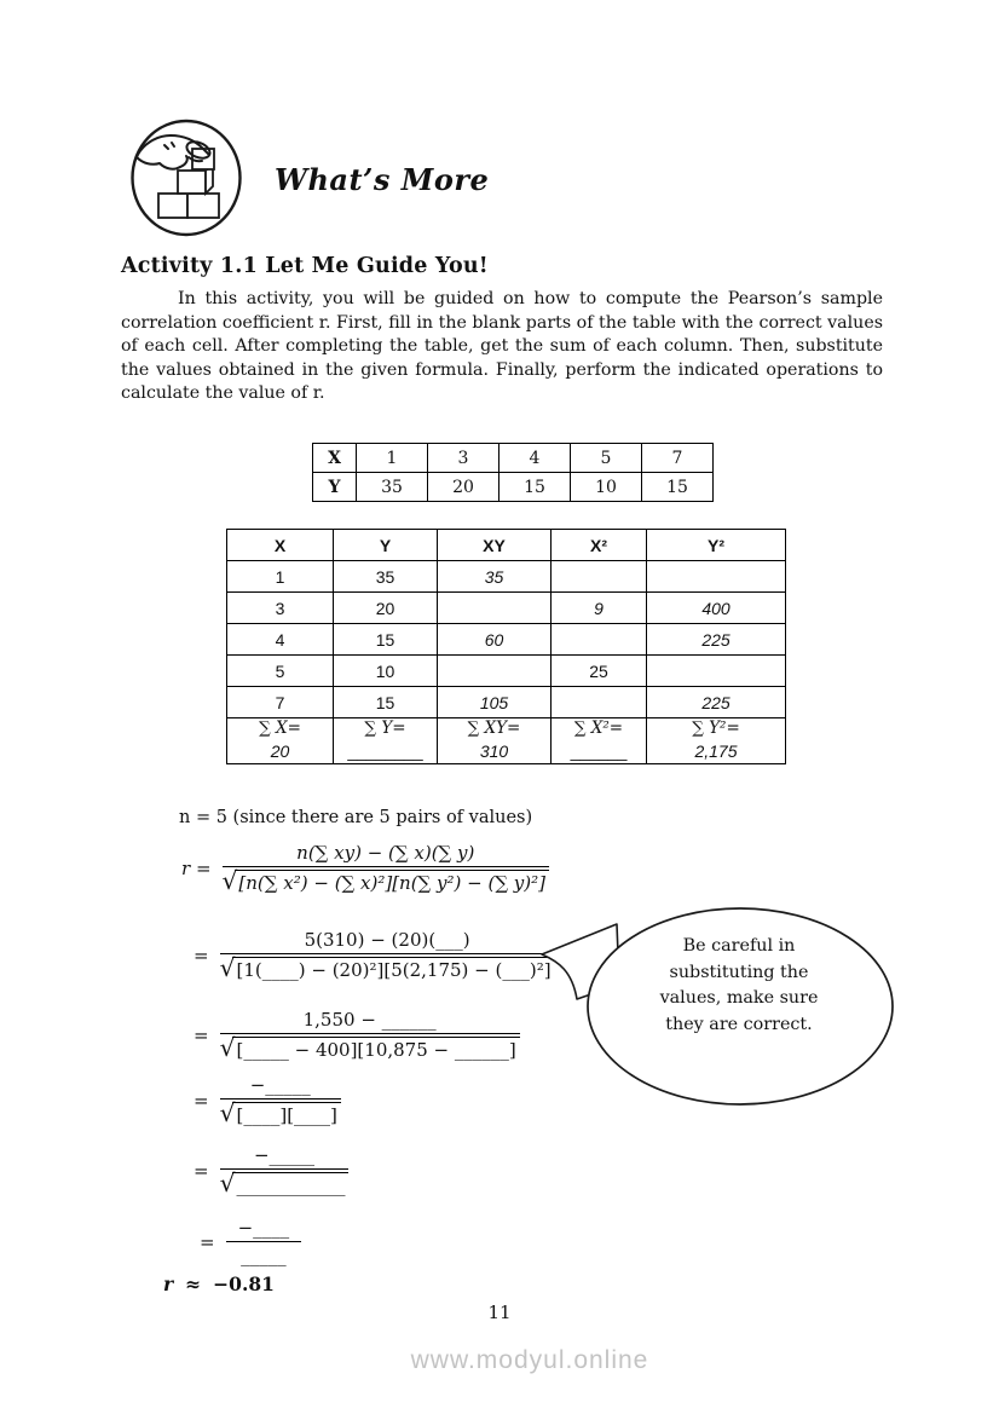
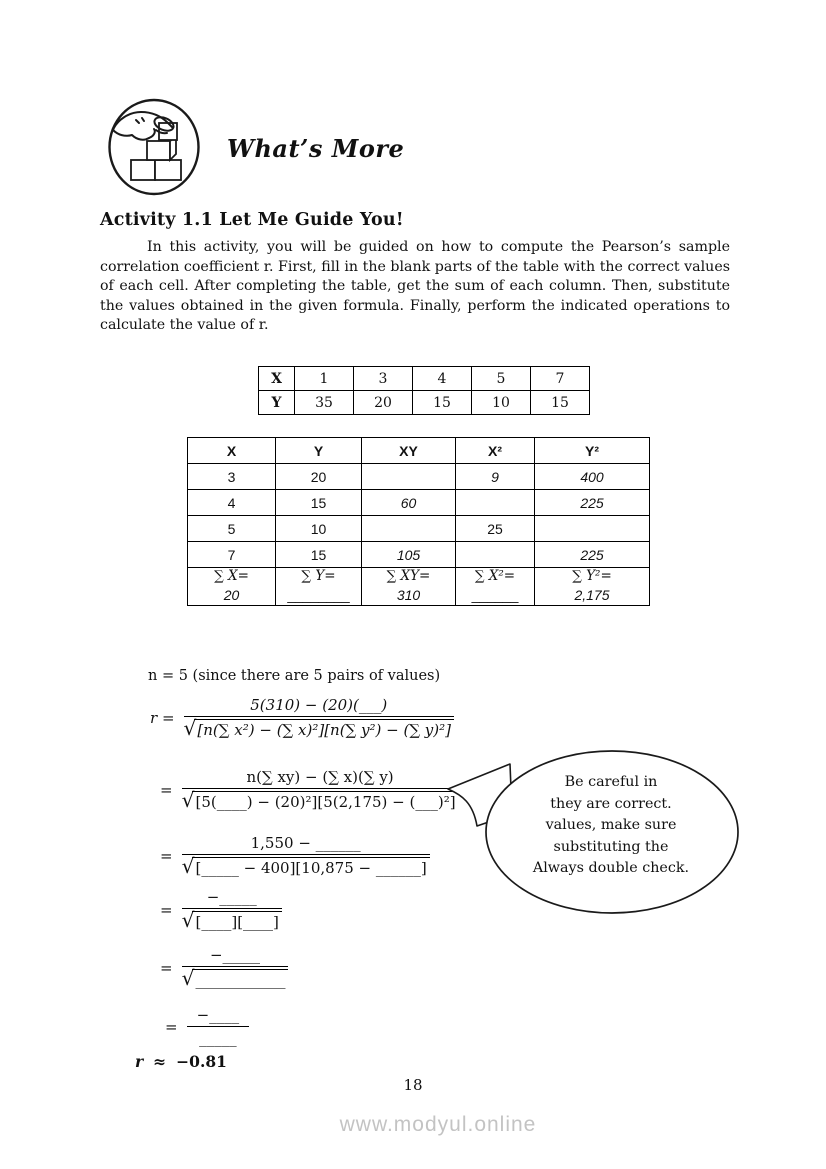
  What’s More
  Activity 1.1 Let Me Guide You!
  In this activity, you will be guided on how to compute the Pearson’s sample correlation coefficient r. First, fill in the blank parts of the table with the correct values of each cell. After completing the table, get the sum of each column. Then, substitute the values obtained in the given formula. Finally, perform the indicated operations to calculate the value of r.
  X	1	3	4	5	7
  Y	35	20	15	10	15
  X	Y	XY	X²	Y²
- 1	35	35
  3	20		9	400
  4	15	60		225
  5	10		25
  7	15	105		225
  ∑ X= 20	∑ Y= ________	∑ XY= 310	∑ X²= ______	∑ Y²= 2,175
  n = 5 (since there are 5 pairs of values)
  r =
- n(∑ xy) − (∑ x)(∑ y)
+ 5(310) − (20)(___)
  √
  [n(∑ x²) − (∑ x)²][n(∑ y²) − (∑ y)²]
  =
- 5(310) − (20)(___)
+ n(∑ xy) − (∑ x)(∑ y)
  √
- [1(____) − (20)²][5(2,175) − (___)²]
+ [5(____) − (20)²][5(2,175) − (___)²]
  =
  1,550 − ______
  √
  [_____ − 400][10,875 − ______]
  =
  −_____
  √
  [____][____]
  =
  −_____
  √
  ____________
  =
  −____
  _____
  r ≈ −0.81
  Be careful in
- substituting the
+ they are correct.
  values, make sure
- they are correct.
+ substituting the
+ Always double check.
- 11
+ 18
  www.modyul.online
